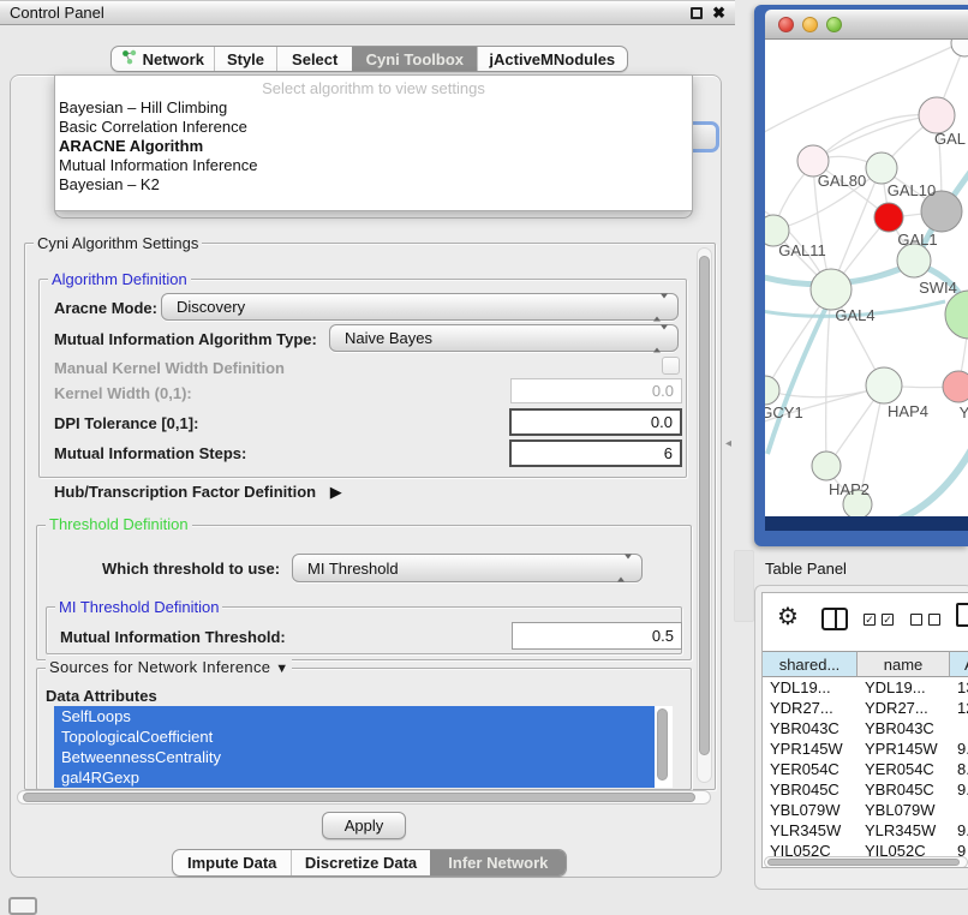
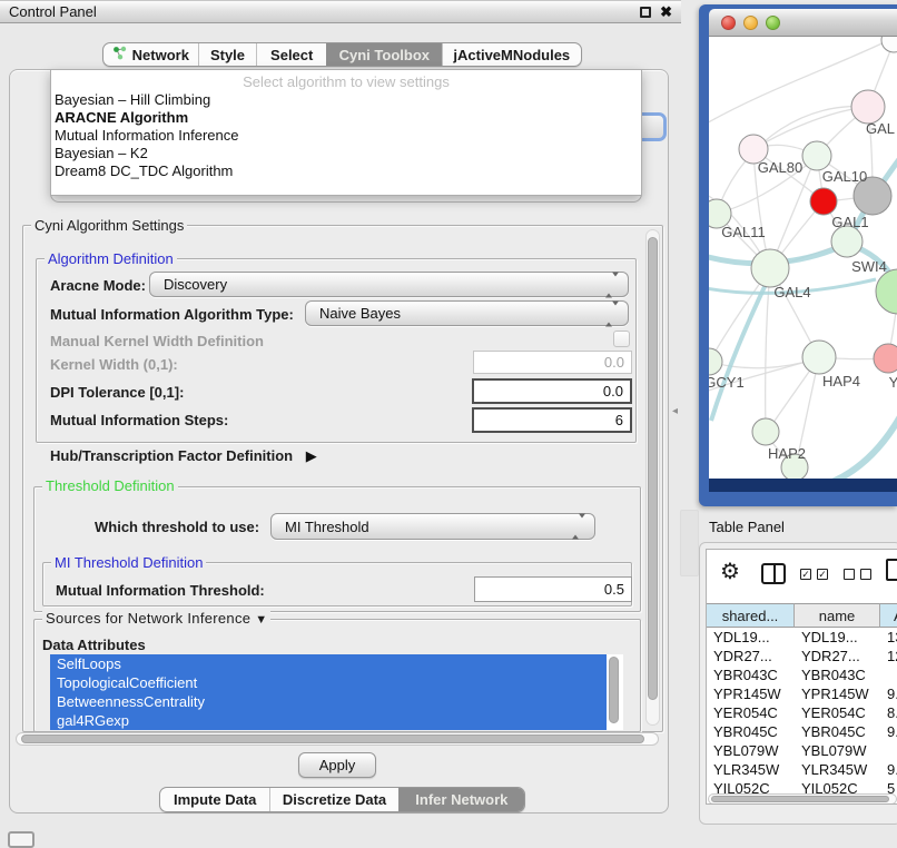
  Control Panel
  ✖
  Network
  Style
  Select
  Cyni Toolbox
  jActiveMNodules
  Select algorithm to view settings
  Bayesian – Hill Climbing
- Basic Correlation Inference
  ARACNE Algorithm
  Mutual Information Inference
  Bayesian – K2
+ Dream8 DC_TDC Algorithm
  Cyni Algorithm Settings
  Algorithm Definition
  Aracne Mode:
  Discovery
  Mutual Information Algorithm Type:
  Naive Bayes
  Manual Kernel Width Definition
  Kernel Width (0,1):
  0.0
  DPI Tolerance [0,1]:
  0.0
  Mutual Information Steps:
  6
  Hub/Transcription Factor Definition ▶
  Threshold Definition
  Which threshold to use:
  MI Threshold
  MI Threshold Definition
  Mutual Information Threshold:
  0.5
  Sources for Network Inference ▼
  Data Attributes
  SelfLoops
  TopologicalCoefficient
  BetweennessCentrality
  gal4RGexp
  Apply
  Impute Data
  Discretize Data
  Infer Network
  ◂
  GAL
  GAL80
  GAL10
  GAL1
  GAL11
  SWI4
  GAL4
  GCY1
  HAP4
  Y
  HAP2
  Table Panel
  ⚙
  ✓
  ✓
  shared...
  name
  YDL19...
  YDL19...
  YDR27...
  YDR27...
  YBR043C
  YBR043C
  YPR145W
  YPR145W
  YER054C
  YER054C
  YBR045C
  YBR045C
  YBL079W
  YBL079W
  YLR345W
  YLR345W
  YIL052C
  YIL052C
- 9
+ 5
